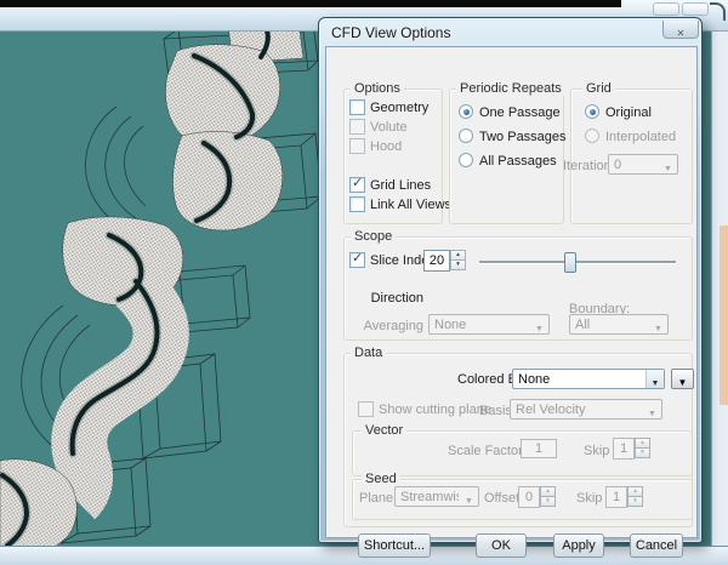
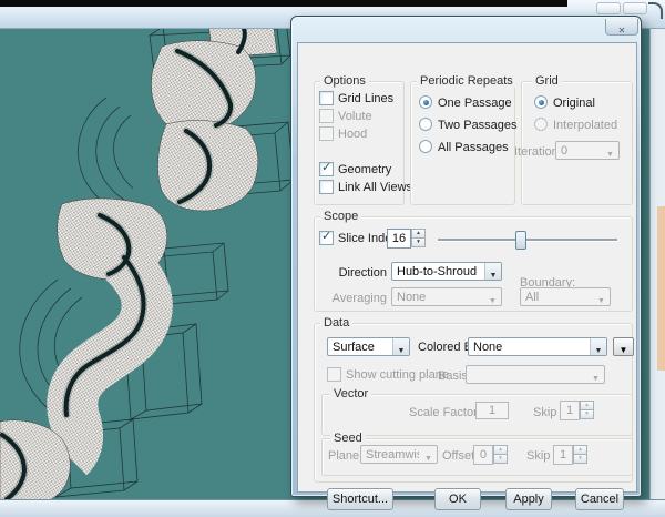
- CFD View Options
  ✕
  Options
- Geometry
+ Grid Lines
  Volute
  Hood
  ✓
- Grid Lines
+ Geometry
  Link All Views
  Periodic Repeats
  One Passage
  Two Passages
  All Passages
  Grid
  Original
  Interpolated
  Iteratio
  0
  Scope
  ✓
  Slice Ind
- 20
+ 16
  Direction
+ Hub-to-Shroud
  Boundary:
  Averaging
  None
  All
  Data
+ Surface
  Colored
  None
  ▼
  Show cutting plane
  Basi
- Rel Velocity
  Vector
  Scale Facto
  1
  Skip
  1
  Seed
  Plane
  Streamwi
  Offse
  0
  Skip
  1
  Shortcut...
  OK
  Apply
  Cancel
